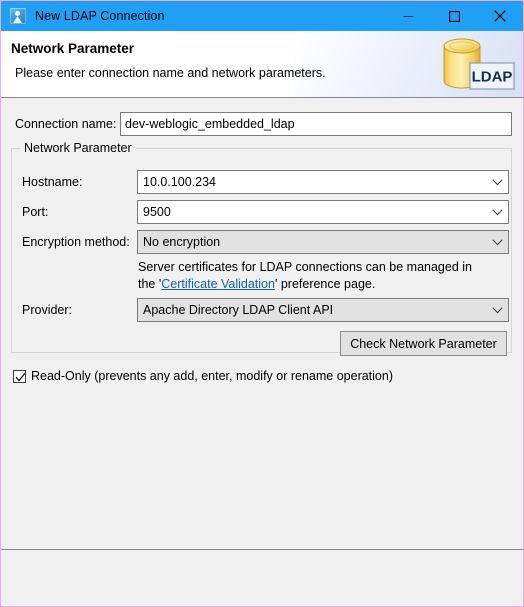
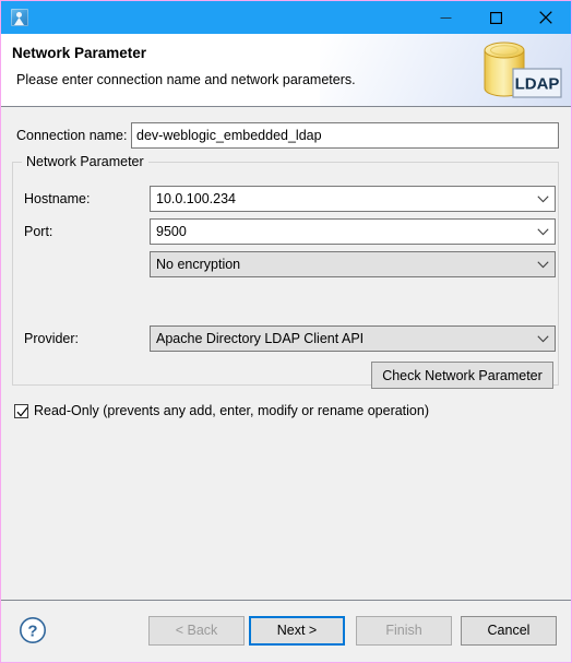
- New LDAP Connection
  Network Parameter
  Please enter connection name and network parameters.
  LDAP
  Connection name:
  dev-weblogic_embedded_ldap
  Network Parameter
  Hostname:
  10.0.100.234
  Port:
  9500
- Encryption method:
  No encryption
- Server certificates for LDAP connections can be managed in
- the 'Certificate Validation' preference page.
  Provider:
  Apache Directory LDAP Client API
  Check Network Parameter
  Read-Only (prevents any add, enter, modify or rename operation)
+ ?
+ < Back
+ Next >
+ Finish
+ Cancel
